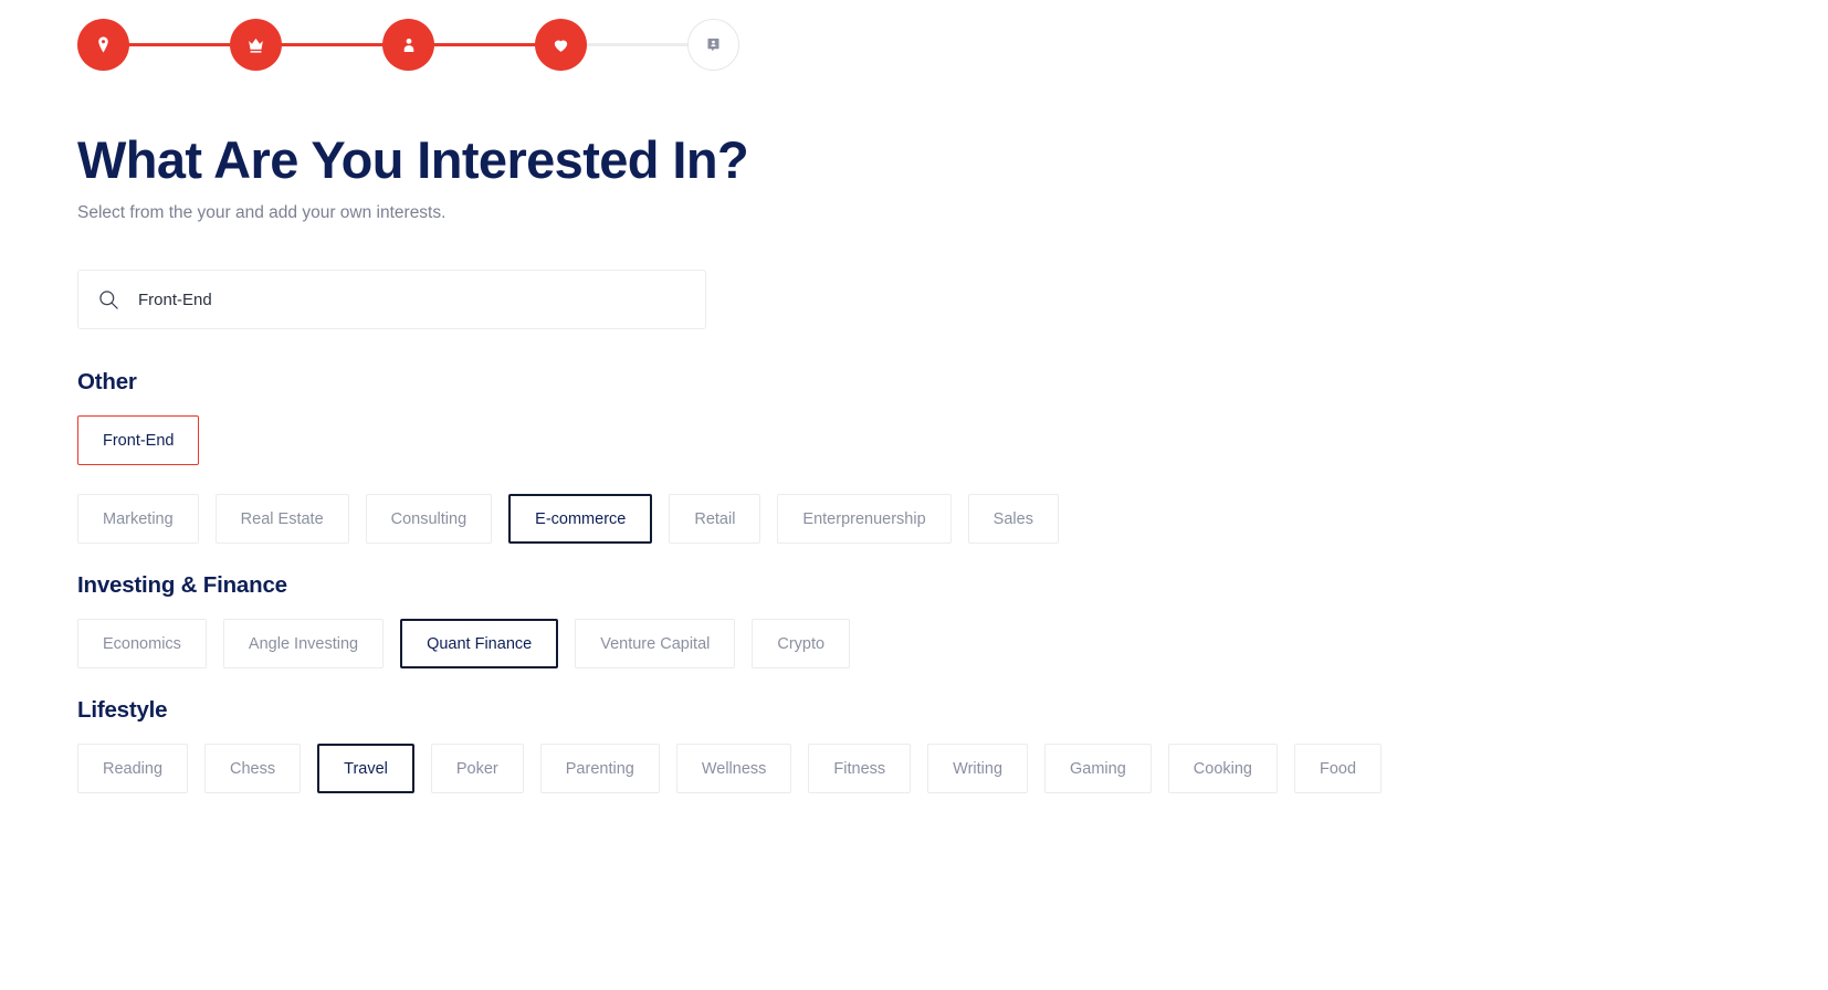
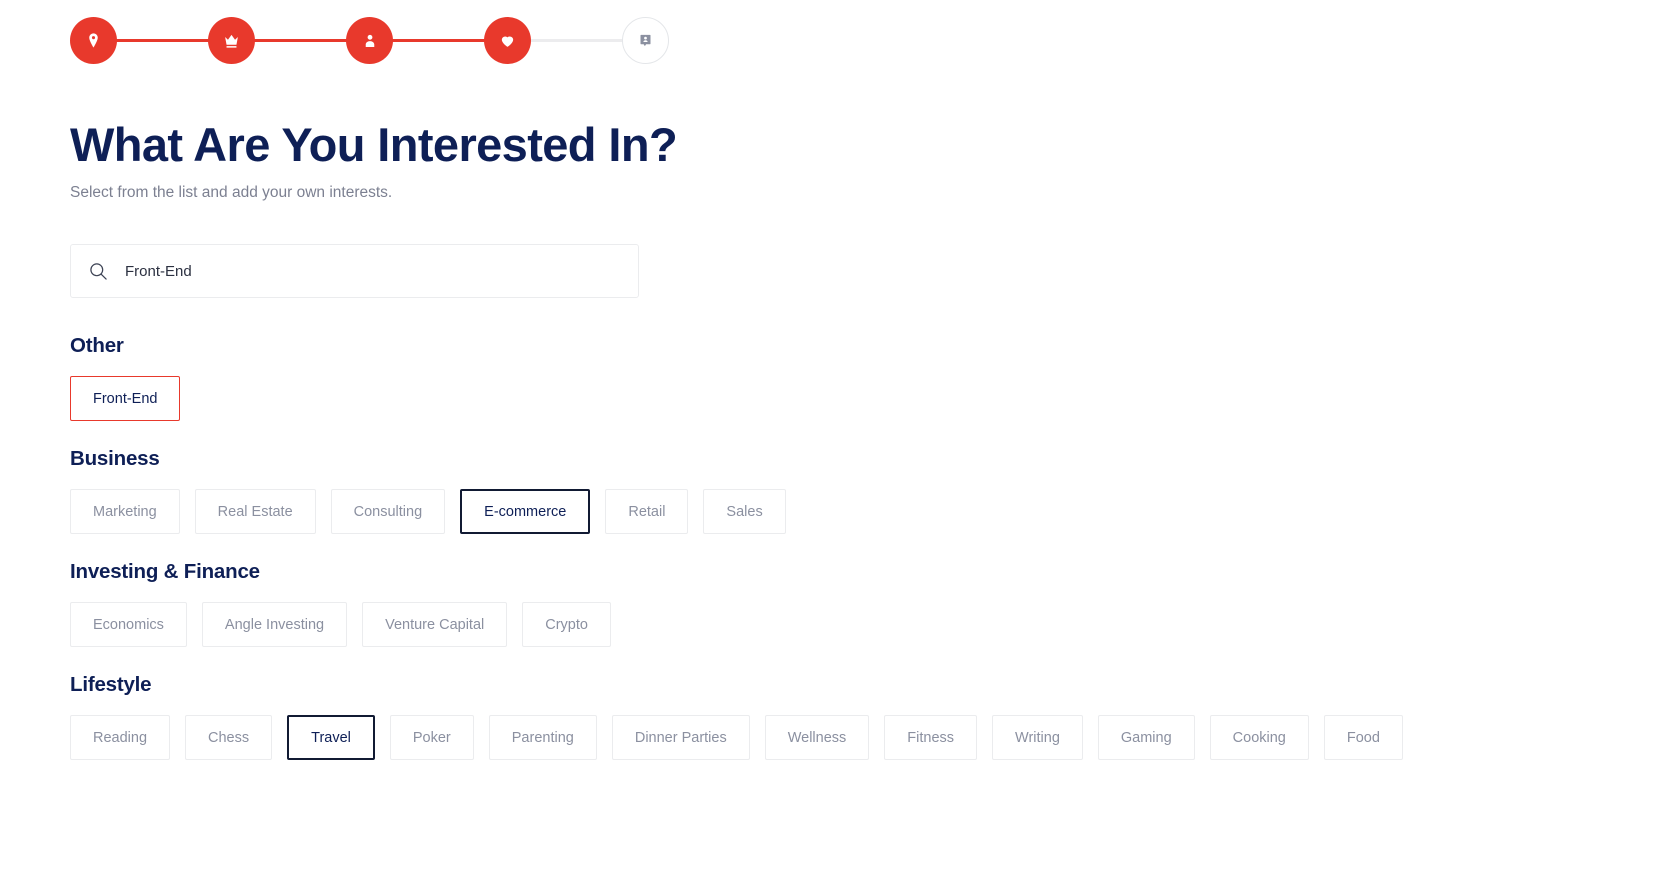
  What Are You Interested In?
- Select from the your and add your own interests.
+ Select from the list and add your own interests.
  Front-End
  Other
  Front-End
+ Business
  Marketing
  Real Estate
  Consulting
  E-commerce
  Retail
- Enterprenuership
  Sales
  Investing & Finance
  Economics
  Angle Investing
- Quant Finance
  Venture Capital
  Crypto
  Lifestyle
  Reading
  Chess
  Travel
  Poker
  Parenting
+ Dinner Parties
  Wellness
  Fitness
  Writing
  Gaming
  Cooking
  Food
